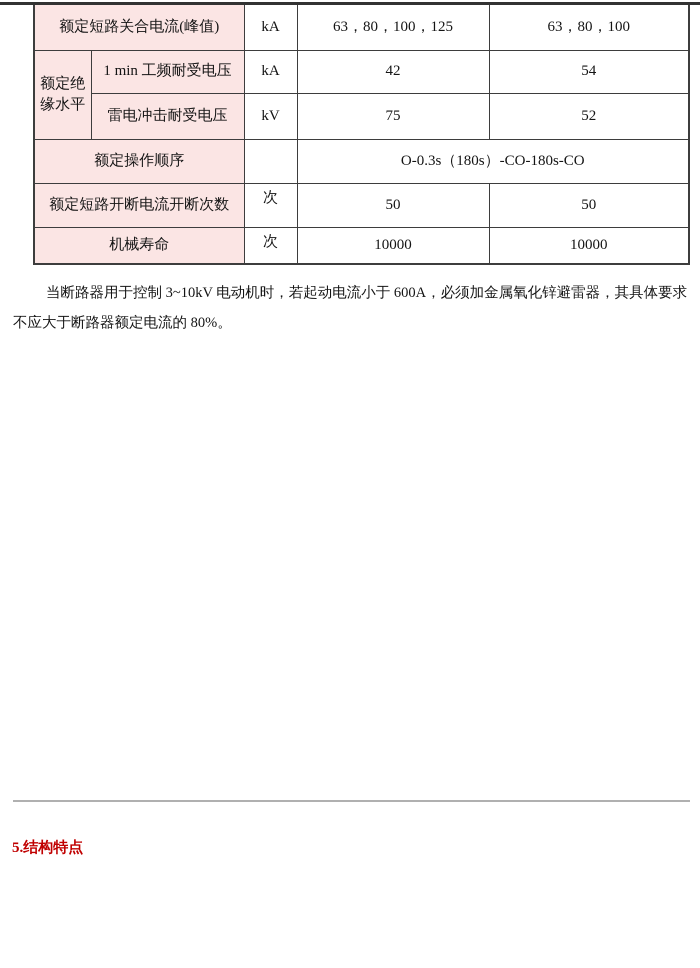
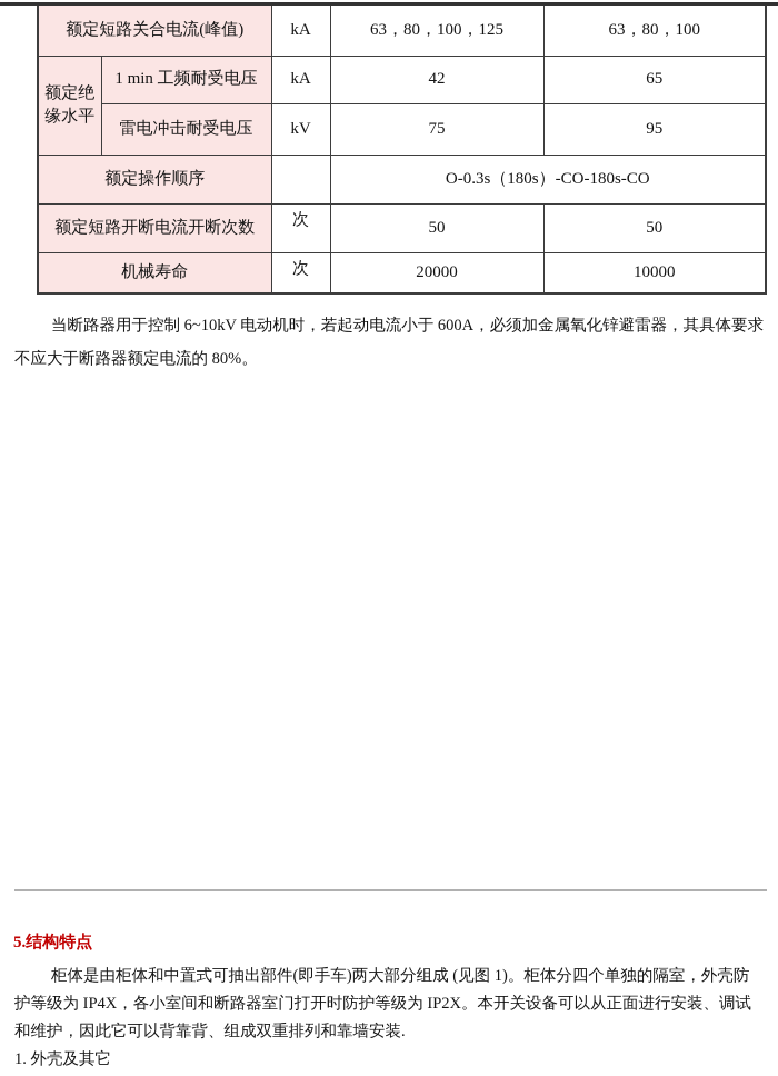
  额定短路关合电流(峰值)	kA	63，80，100，125	63，80，100
- 额定绝缘水平	1 min 工频耐受电压	kA	42	54
+ 额定绝缘水平	1 min 工频耐受电压	kA	42	65
- 雷电冲击耐受电压	kV	75	52
+ 雷电冲击耐受电压	kV	75	95
  额定操作顺序		O-0.3s（180s）-CO-180s-CO
  额定短路开断电流开断次数	次	50	50
- 机械寿命	次	10000	10000
+ 机械寿命	次	20000	10000
- 当断路器用于控制 3~10kV 电动机时，若起动电流小于 600A，必须加金属氧化锌避雷器，其具体要求
+ 当断路器用于控制 6~10kV 电动机时，若起动电流小于 600A，必须加金属氧化锌避雷器，其具体要求
  不应大于断路器额定电流的 80%。
  5.结构特点
+ 柜体是由柜体和中置式可抽出部件(即手车)两大部分组成 (见图 1)。柜体分四个单独的隔室，外壳防
+ 护等级为 IP4X，各小室间和断路器室门打开时防护等级为 IP2X。本开关设备可以从正面进行安装、调试
+ 和维护，因此它可以背靠背、组成双重排列和靠墙安装.
+ 1. 外壳及其它
